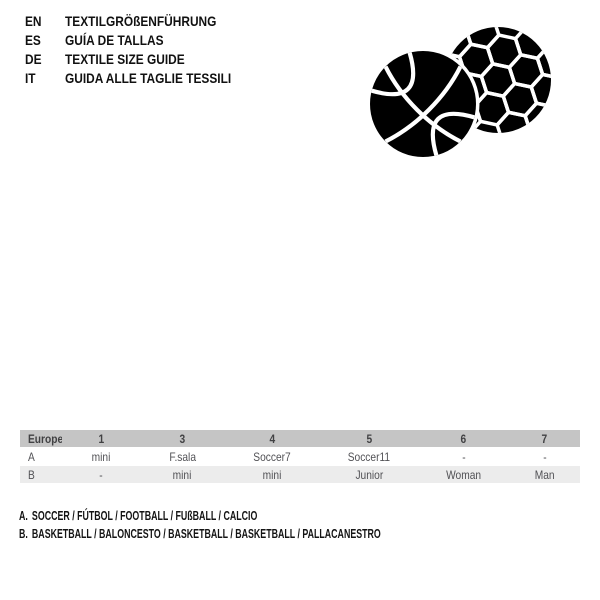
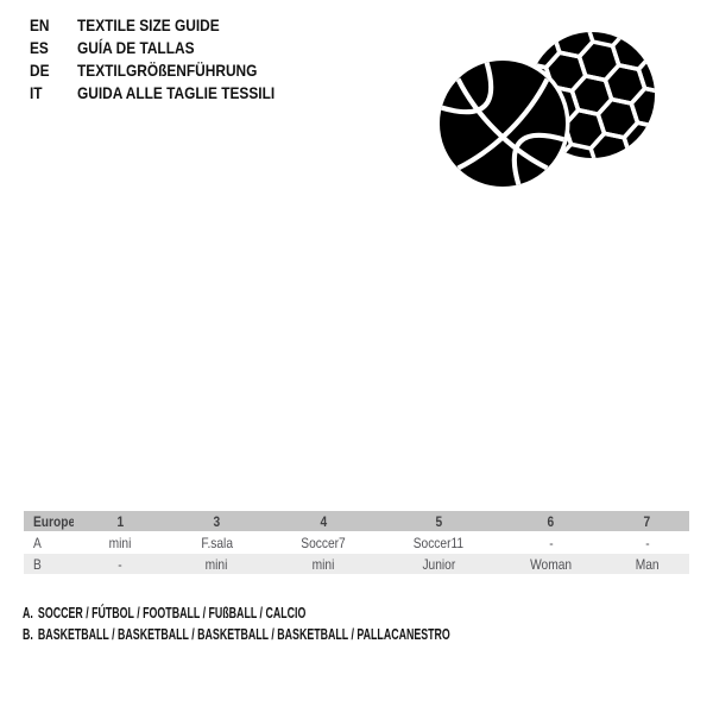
- EN TEXTILGRÖßENFÜHRUNG
+ EN TEXTILE SIZE GUIDE
  ES GUÍA DE TALLAS
- DE TEXTILE SIZE GUIDE
+ DE TEXTILGRÖßENFÜHRUNG
  IT GUIDA ALLE TAGLIE TESSILI
  Europe	1	3	4	5	6	7
  A	mini	F.sala	Soccer7	Soccer11	-	-
  B	-	mini	mini	Junior	Woman	Man
  A. SOCCER / FÚTBOL / FOOTBALL / FUßBALL / CALCIO
- B. BASKETBALL / BALONCESTO / BASKETBALL / BASKETBALL / PALLACANESTRO
+ B. BASKETBALL / BASKETBALL / BASKETBALL / BASKETBALL / PALLACANESTRO
